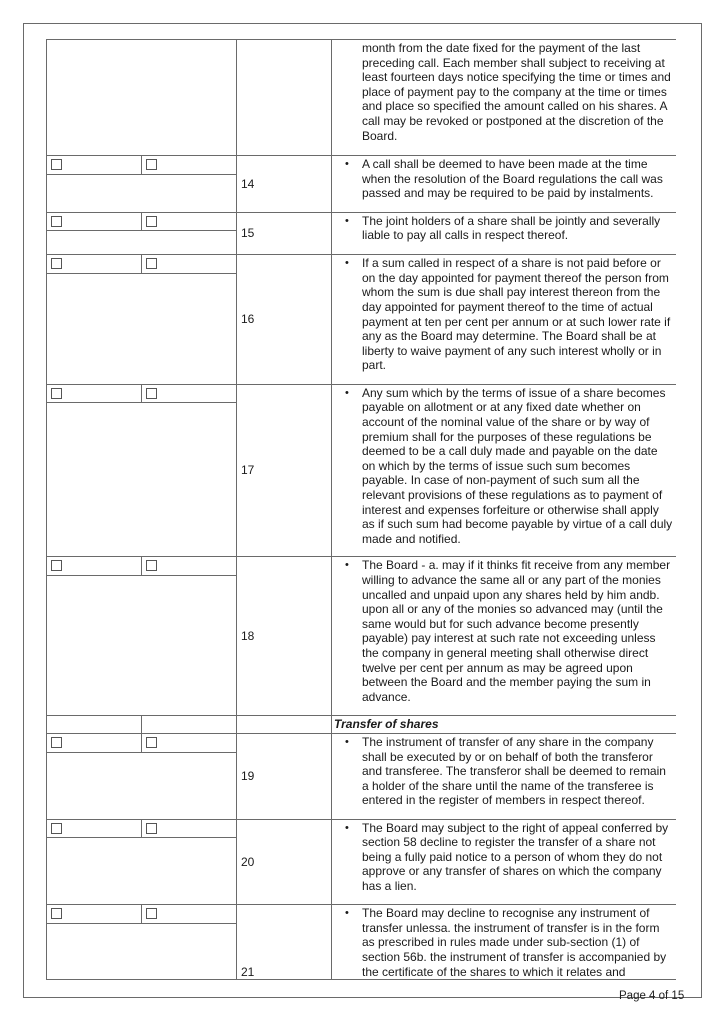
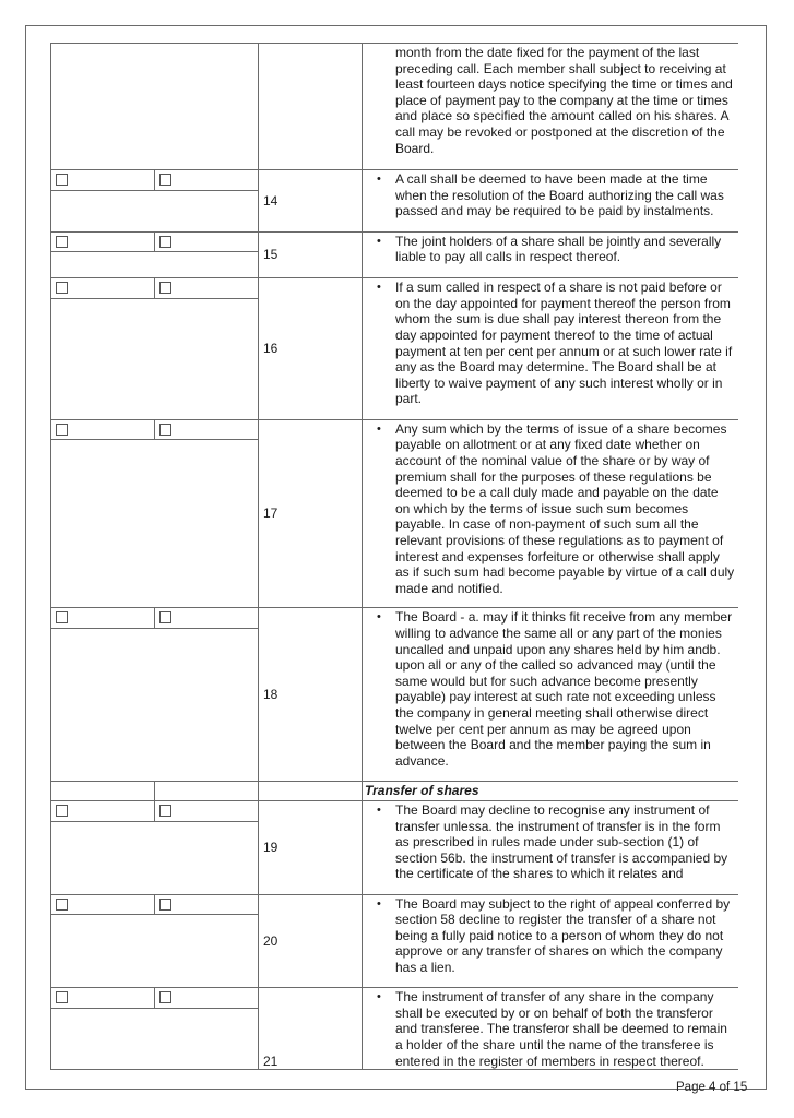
  		month from the date fixed for the payment of the last preceding call. Each member shall subject to receiving at least fourteen days notice specifying the time or times and place of payment pay to the company at the time or times and place so specified the amount called on his shares. A call may be revoked or postponed at the discretion of the Board.
- 		14	A call shall be deemed to have been made at the time when the resolution of the Board regulations the call was passed and may be required to be paid by instalments.
+ 		14	A call shall be deemed to have been made at the time when the resolution of the Board authorizing the call was passed and may be required to be paid by instalments.
  		15	The joint holders of a share shall be jointly and severally liable to pay all calls in respect thereof.
  		16	If a sum called in respect of a share is not paid before or on the day appointed for payment thereof the person from whom the sum is due shall pay interest thereon from the day appointed for payment thereof to the time of actual payment at ten per cent per annum or at such lower rate if any as the Board may determine. The Board shall be at liberty to waive payment of any such interest wholly or in part.
  		17	Any sum which by the terms of issue of a share becomes payable on allotment or at any fixed date whether on account of the nominal value of the share or by way of premium shall for the purposes of these regulations be deemed to be a call duly made and payable on the date on which by the terms of issue such sum becomes payable. In case of non-payment of such sum all the relevant provisions of these regulations as to payment of interest and expenses forfeiture or otherwise shall apply as if such sum had become payable by virtue of a call duly made and notified.
- 		18	The Board - a. may if it thinks fit receive from any member willing to advance the same all or any part of the monies uncalled and unpaid upon any shares held by him andb. upon all or any of the monies so advanced may (until the same would but for such advance become presently payable) pay interest at such rate not exceeding unless the company in general meeting shall otherwise direct twelve per cent per annum as may be agreed upon between the Board and the member paying the sum in advance.
+ 		18	The Board - a. may if it thinks fit receive from any member willing to advance the same all or any part of the monies uncalled and unpaid upon any shares held by him andb. upon all or any of the called so advanced may (until the same would but for such advance become presently payable) pay interest at such rate not exceeding unless the company in general meeting shall otherwise direct twelve per cent per annum as may be agreed upon between the Board and the member paying the sum in advance.
  			Transfer of shares
- 		19	The instrument of transfer of any share in the company shall be executed by or on behalf of both the transferor and transferee. The transferor shall be deemed to remain a holder of the share until the name of the transferee is entered in the register of members in respect thereof.
+ 		19	The Board may decline to recognise any instrument of transfer unlessa. the instrument of transfer is in the form as prescribed in rules made under sub-section (1) of section 56b. the instrument of transfer is accompanied by the certificate of the shares to which it relates and
  		20	The Board may subject to the right of appeal conferred by section 58 decline to register the transfer of a share not being a fully paid notice to a person of whom they do not approve or any transfer of shares on which the company has a lien.
- 		21	The Board may decline to recognise any instrument of transfer unlessa. the instrument of transfer is in the form as prescribed in rules made under sub-section (1) of section 56b. the instrument of transfer is accompanied by the certificate of the shares to which it relates and
+ 		21	The instrument of transfer of any share in the company shall be executed by or on behalf of both the transferor and transferee. The transferor shall be deemed to remain a holder of the share until the name of the transferee is entered in the register of members in respect thereof.
  Page 4 of 15
